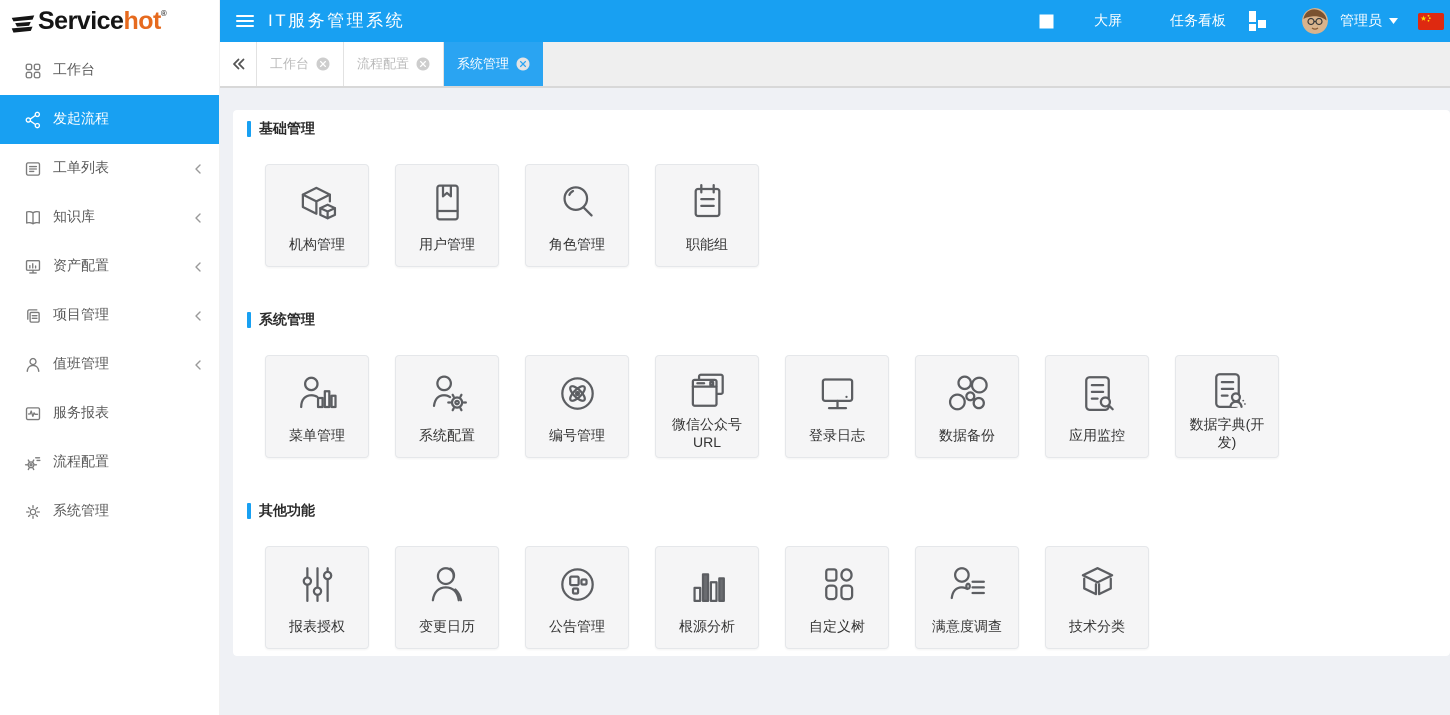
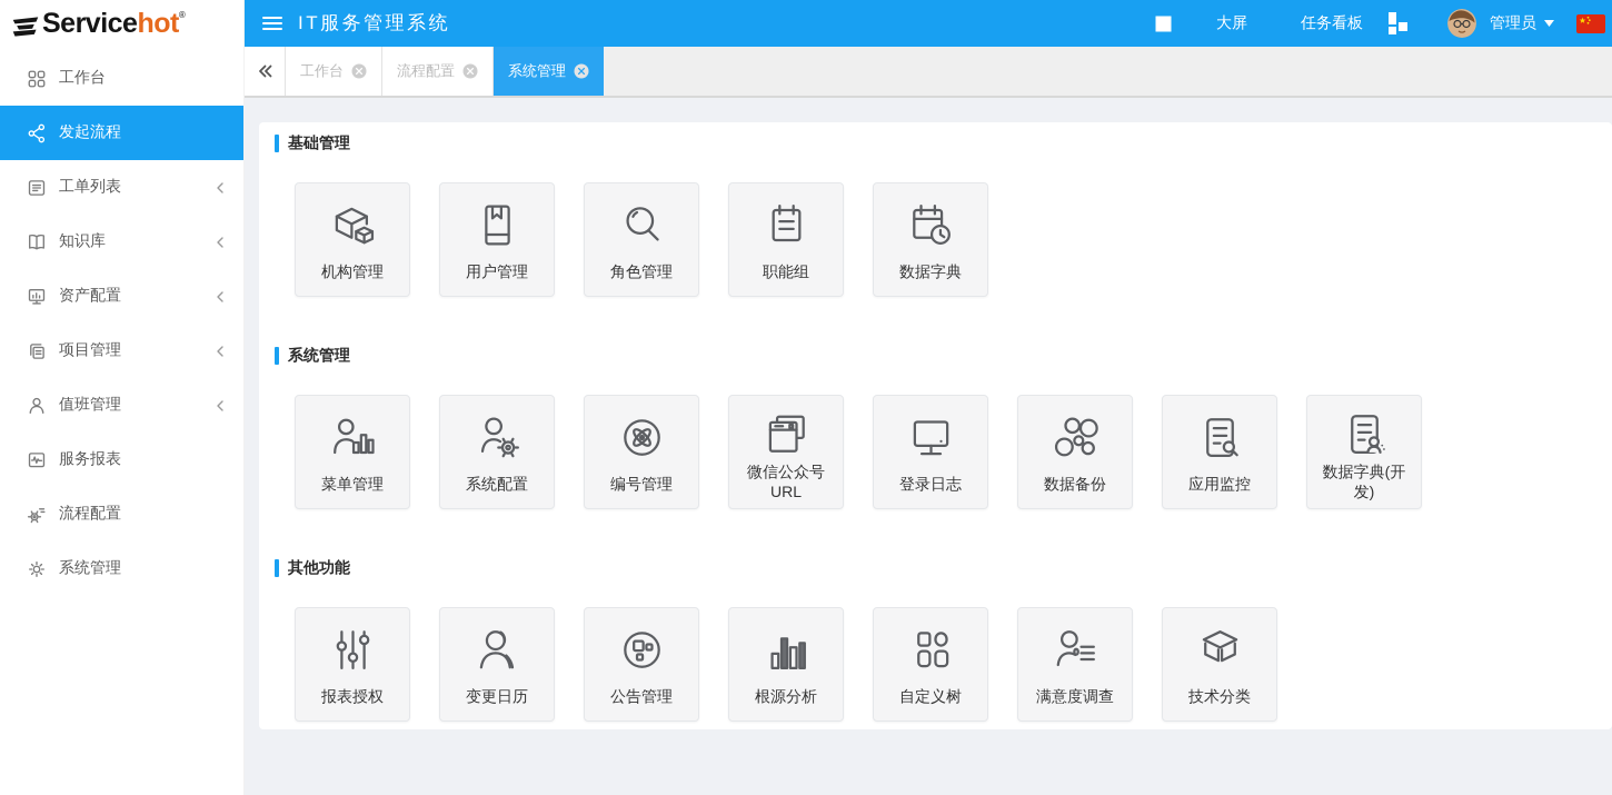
  Servicehot®
  工作台
  发起流程
  工单列表
  知识库
  资产配置
  项目管理
  值班管理
  服务报表
  流程配置
  系统管理
  IT服务管理系统
  大屏
  任务看板
  管理员
  工作台
  流程配置
  系统管理
  基础管理
  机构管理
  用户管理
  角色管理
  职能组
+ 数据字典
  系统管理
  菜单管理
  系统配置
  编号管理
  微信公众号URL
  登录日志
  数据备份
  应用监控
  数据字典(开发)
  其他功能
  报表授权
  变更日历
  公告管理
  根源分析
  自定义树
  满意度调查
  技术分类
